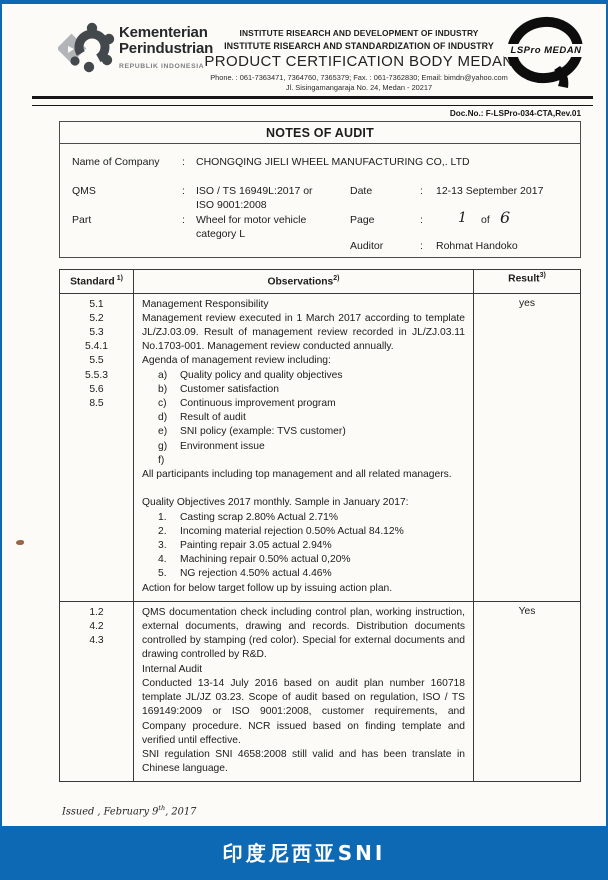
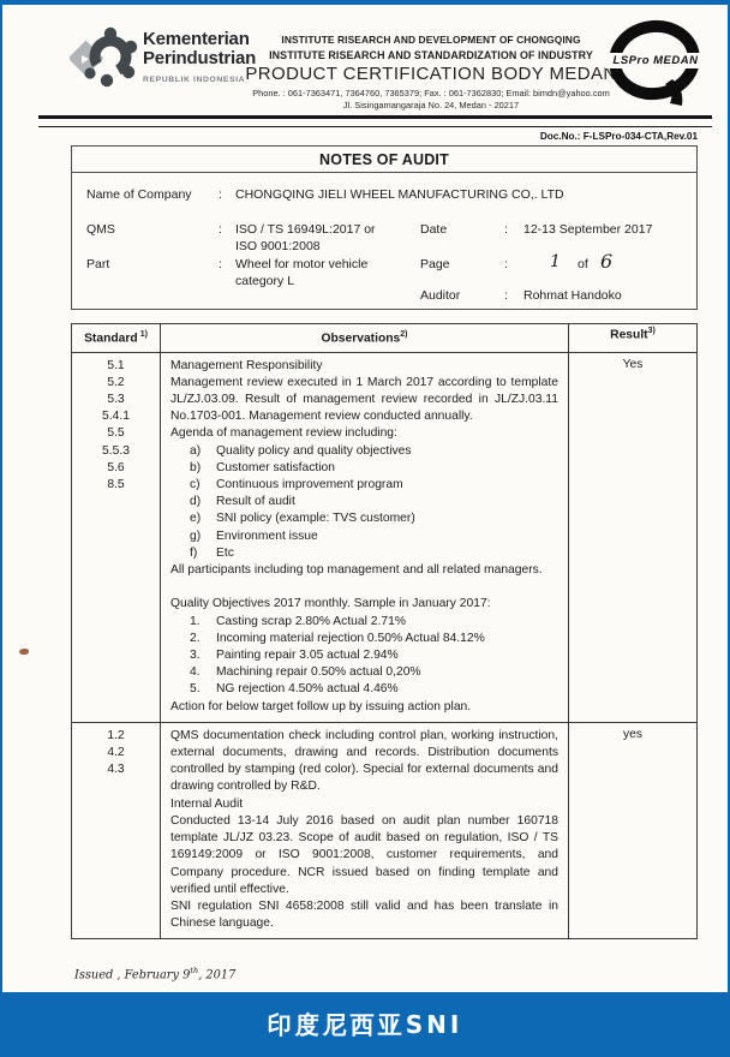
  Kementerian
  Perindustrian
- INSTITUTE RISEARCH AND DEVELOPMENT OF INDUSTRY
+ INSTITUTE RISEARCH AND DEVELOPMENT OF CHONGQING
  INSTITUTE RISEARCH AND STANDARDIZATION OF INDUSTRY
  PRODUCT CERTIFICATION BODY MEDAN
  Phone. : 061-7363471, 7364760, 7365379; Fax. : 061-7362830; Email: bimdn@yahoo.com
  Jl. Sisingamangaraja No. 24, Medan - 20217
  LSPro MEDAN
  Doc.No.: F-LSPro-034-CTA,Rev.01
  NOTES OF AUDIT
  Name of Company
  :
  CHONGQING JIELI WHEEL MANUFACTURING CO,. LTD
  QMS
  :
  ISO / TS 16949L:2017 or
  ISO 9001:2008
  Part
  :
  Wheel for motor vehicle
  category L
  Date
  :
  12-13 September 2017
  Page
  :
  1
  of
  6
  Auditor
  :
  Rohmat Handoko
  Standard
  Observations
  Result
  5.1
  5.2
  5.3
  5.4.1
  5.5
  5.5.3
  5.6
  8.5
  Management Responsibility
  Management review executed in 1 March 2017 according to template JL/ZJ.03.09. Result of management review recorded in JL/ZJ.03.11 No.1703-001. Management review conducted annually.
  Agenda of management review including:
  a)
  Quality policy and quality objectives
  b)
  Customer satisfaction
  c)
  Continuous improvement program
  d)
  Result of audit
  e)
  SNI policy (example: TVS customer)
  g)
  Environment issue
  f)
+ Etc
  All participants including top management and all related managers.
  Quality Objectives 2017 monthly. Sample in January 2017:
  1.
  Casting scrap 2.80% Actual 2.71%
  2.
  Incoming material rejection 0.50% Actual 84.12%
  3.
  Painting repair 3.05 actual 2.94%
  4.
  Machining repair 0.50% actual 0,20%
  5.
  NG rejection 4.50% actual 4.46%
  Action for below target follow up by issuing action plan.
- yes
+ Yes
  1.2
  4.2
  4.3
  QMS documentation check including control plan, working instruction, external documents, drawing and records. Distribution documents controlled by stamping (red color). Special for external documents and drawing controlled by R&D.
  Internal Audit
  Conducted 13-14 July 2016 based on audit plan number 160718 template JL/JZ 03.23. Scope of audit based on regulation, ISO / TS 169149:2009 or ISO 9001:2008, customer requirements, and Company procedure. NCR issued based on finding template and verified until effective.
  SNI regulation SNI 4658:2008 still valid and has been translate in Chinese language.
- Yes
+ yes
  Issued , February 9th, 2017
  印度尼西亚SNI
